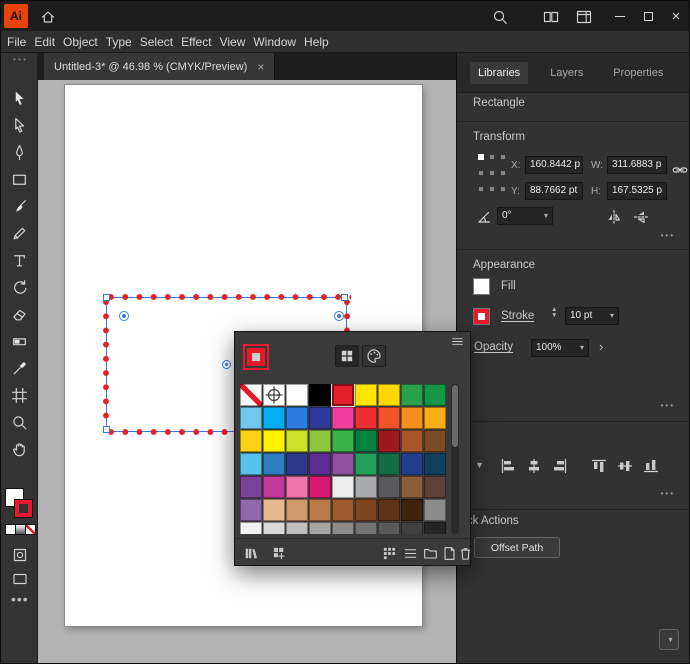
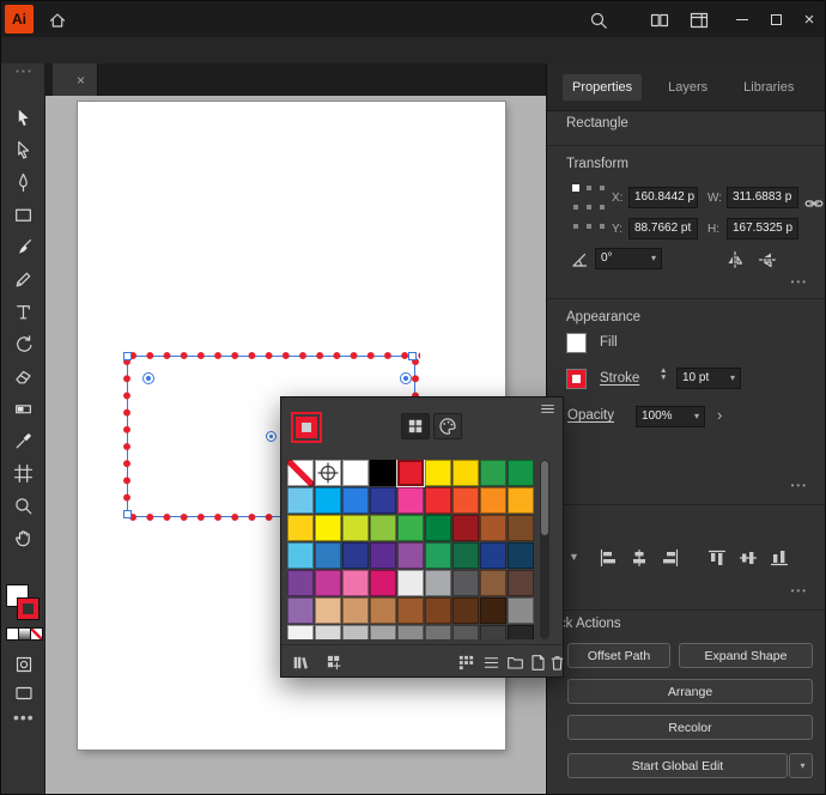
  Ai
  ×
- File
- Edit
- Object
- Type
- Select
- Effect
- View
- Window
- Help
  •••
- Untitled-3* @ 46.98 % (CMYK/Preview)
  ×
- Libraries
+ Properties
  Layers
- Properties
+ Libraries
  Rectangle
  Transform
  X:
  160.8442 p
  W:
  311.6883 p
  Y:
  88.7662 pt
  H:
  167.5325 p
  0°
  ▾
  •••
  Appearance
  Fill
  Stroke
  10 pt
  ▾
  Opacity
  100%
  ▾
  ›
  •••
  ▼
  •••
  Offset Path
+ Expand Shape
+ Arrange
+ Recolor
+ Start Global Edit
  ▾
